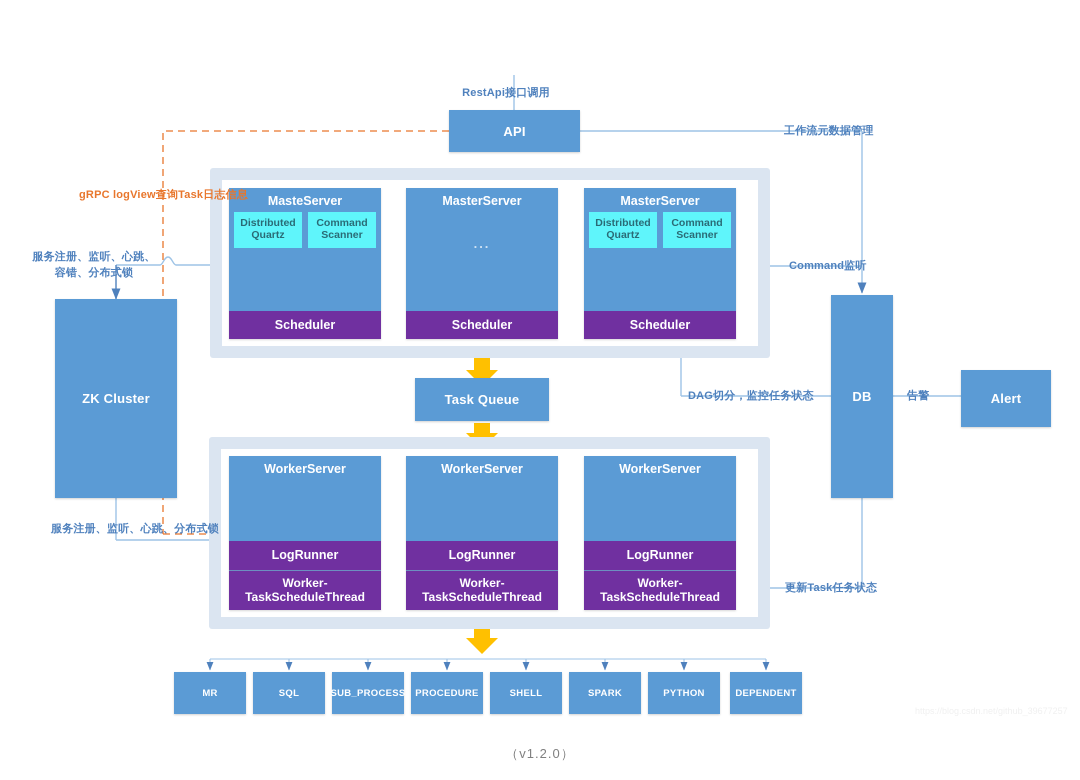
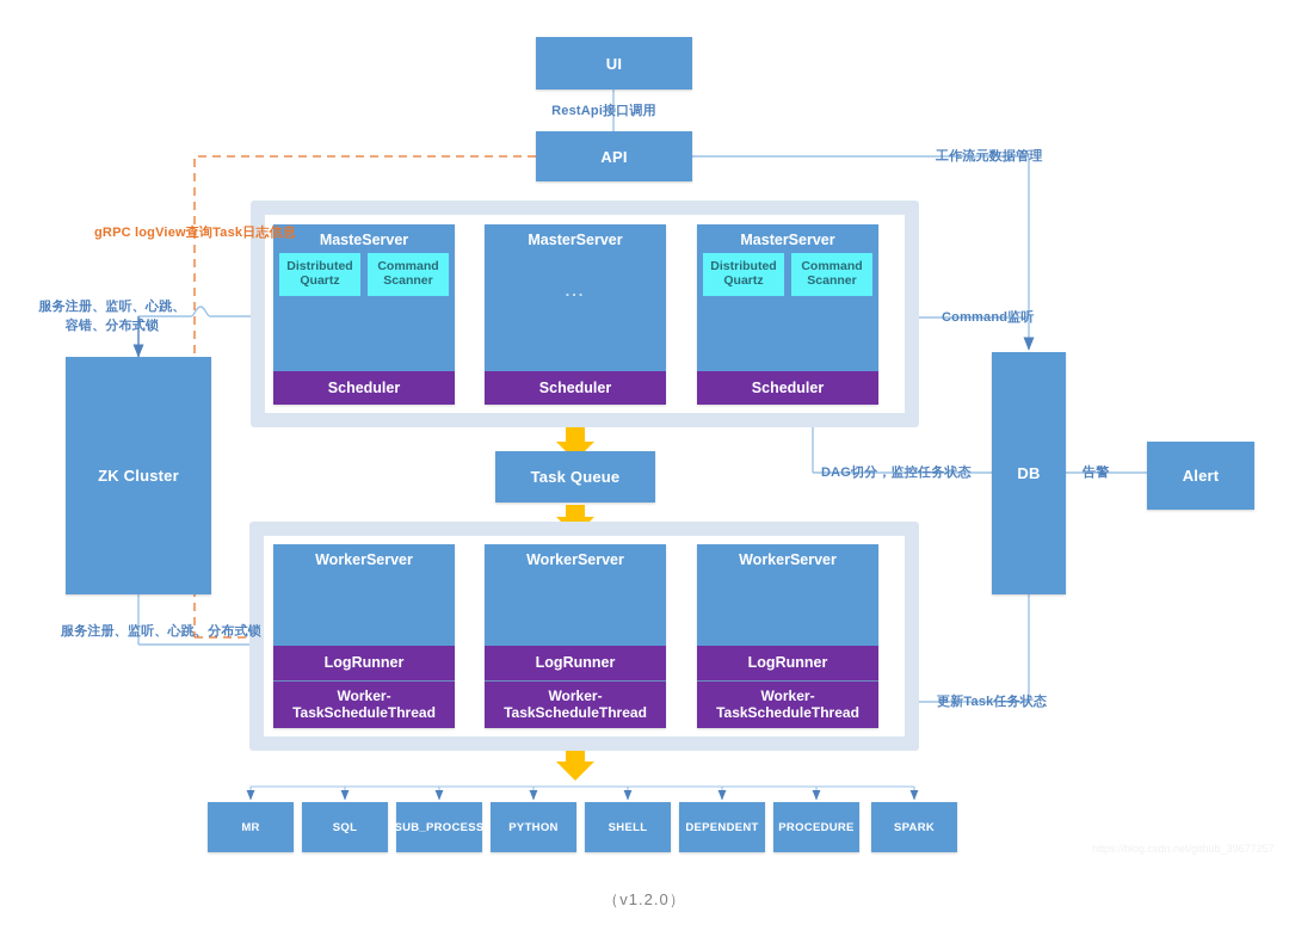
+ UI
  RestApi接口调用
  API
  工作流元数据管理
  gRPC logView查询Task日志信息
  MasteServer
  Distributed Quartz
  Command Scanner
  Scheduler
  MasterServer
  ...
  Scheduler
  MasterServer
  Distributed Quartz
  Command Scanner
  Scheduler
  服务注册、监听、心跳、容错、分布式锁
  ZK Cluster
  服务注册、监听、心跳、分布式锁
  Task Queue
  Command监听
  DAG切分，监控任务状态
  更新Task任务状态
  告警
  DB
  Alert
  WorkerServer
  LogRunner
  Worker-TaskScheduleThread
  WorkerServer
  LogRunner
  Worker-TaskScheduleThread
  WorkerServer
  LogRunner
  Worker-TaskScheduleThread
  MR
  SQL
  SUB_PROCESS
- PROCEDURE
+ PYTHON
  SHELL
- SPARK
+ DEPENDENT
- PYTHON
+ PROCEDURE
- DEPENDENT
+ SPARK
  （v1.2.0）
